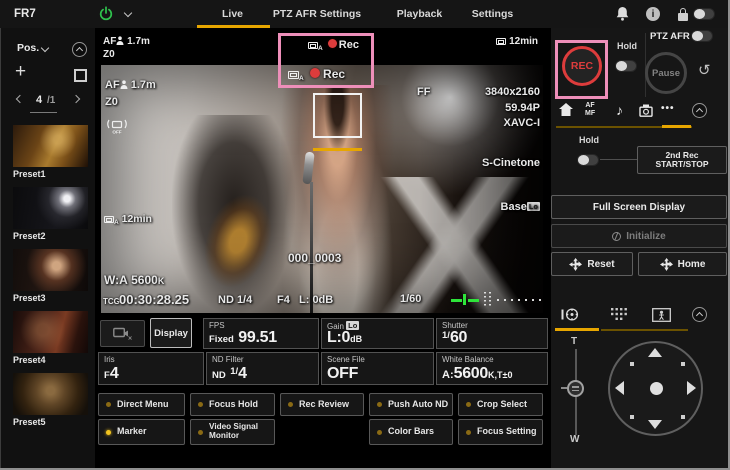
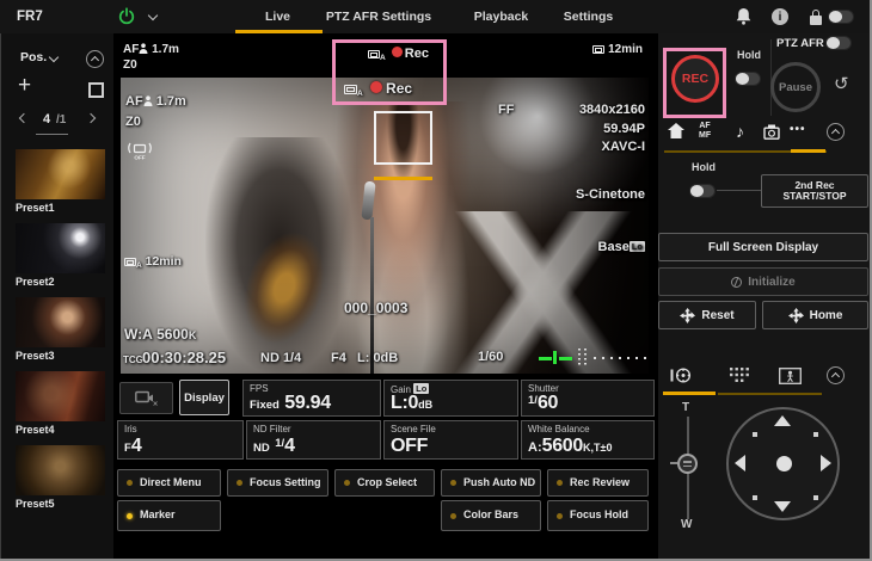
  FR7
  Live
  PTZ AFR Settings
  Playback
  Settings
  i
  Pos.
  +
  4
  /1
  Preset1
  Preset2
  Preset3
  Preset4
  Preset5
  AF 1.7m
  Z0
  12min
  Rec
  AF 1.7m
  Z0
  Rec
  FF
  3840x2160
  59.94P
  XAVC-I
  S-Cinetone
  Base Lo
  12min
  000_0003
  W:A 5600K
  TCG
  00:30:28.25
  ND 1/4
  F4
  L: 0dB
  1/60
  Display
  FPS
- Fixed 99.51
+ Fixed 59.94
  Gain Lo
  L:0dB
  Shutter
  1/60
  Iris
  F4
  ND Filter
  ND 1/4
  Scene File
  OFF
  White Balance
  A:5600K,T±0
  Direct Menu
- Focus Hold
+ Focus Setting
- Rec Review
+ Crop Select
  Push Auto ND
- Crop Select
+ Rec Review
  Marker
- Video Signal Monitor
  Color Bars
- Focus Setting
+ Focus Hold
  REC
  Hold
  PTZ AFR
  Pause
  ↺
  ♪
  •••
  Hold
  2nd Rec
  START/STOP
  Full Screen Display
  Initialize
  Reset
  Home
  T
  W
